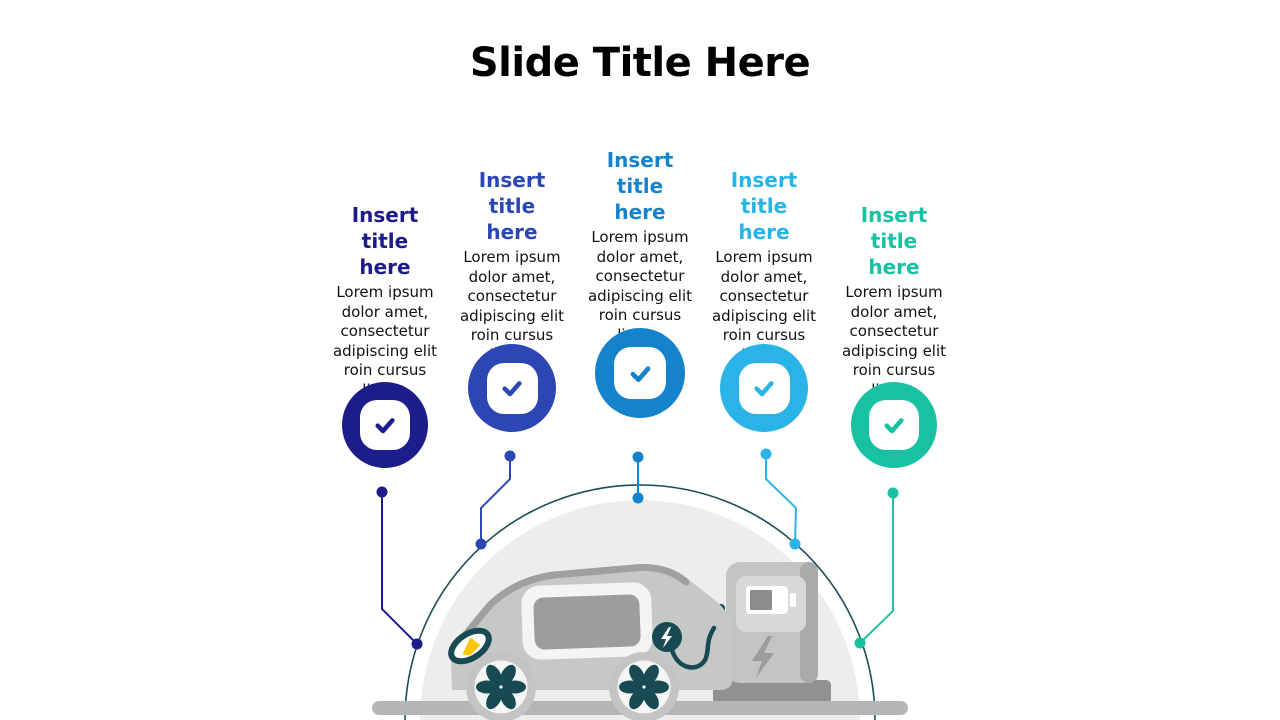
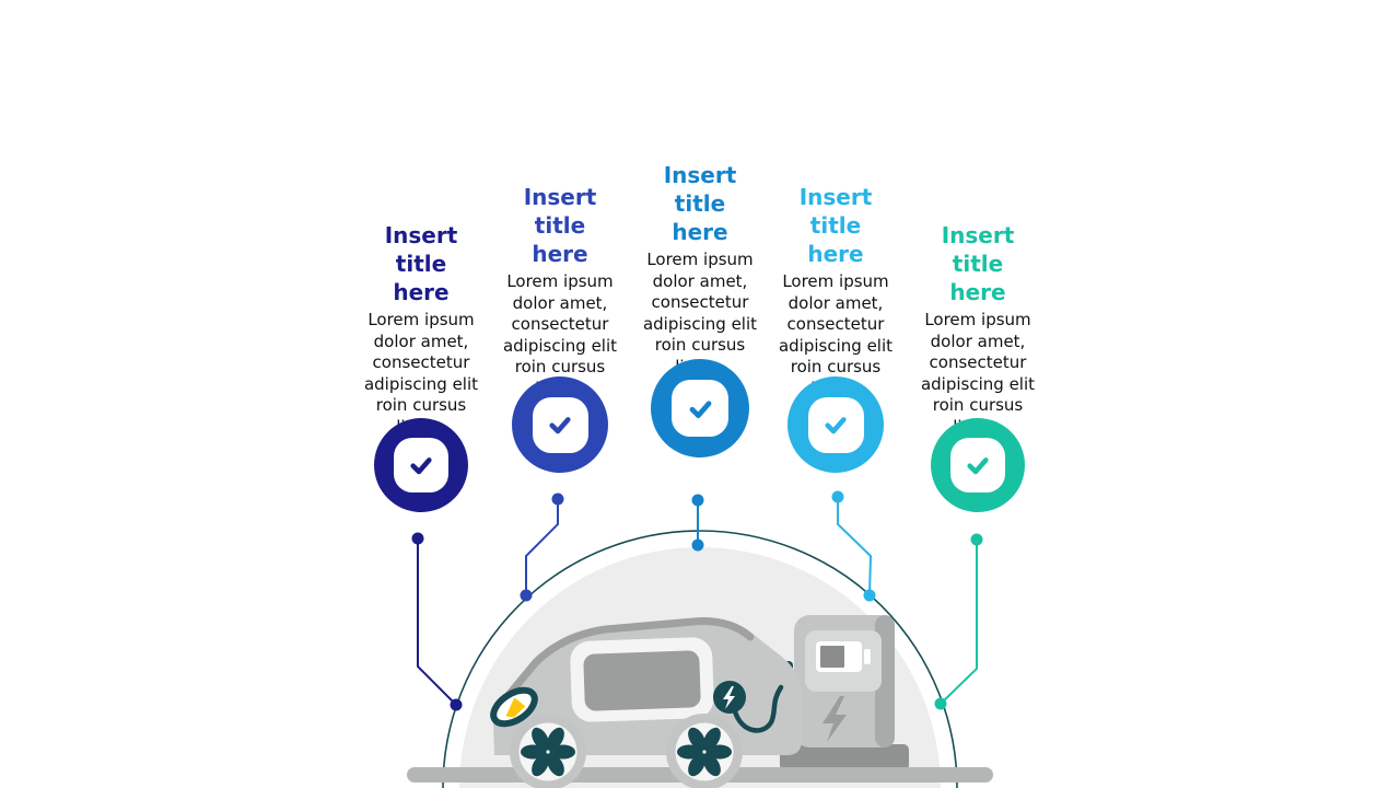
- Slide Title Here
  Insert title here
  Lorem ipsum dolor amet, consectetur adipiscing elit roin cursus
  Insert title here
  Lorem ipsum dolor amet, consectetur adipiscing elit roin cursus
  Insert title here
  Lorem ipsum dolor amet, consectetur adipiscing elit roin cursus
  Insert title here
  Lorem ipsum dolor amet, consectetur adipiscing elit roin cursus
  Insert title here
  Lorem ipsum dolor amet, consectetur adipiscing elit roin cursus
